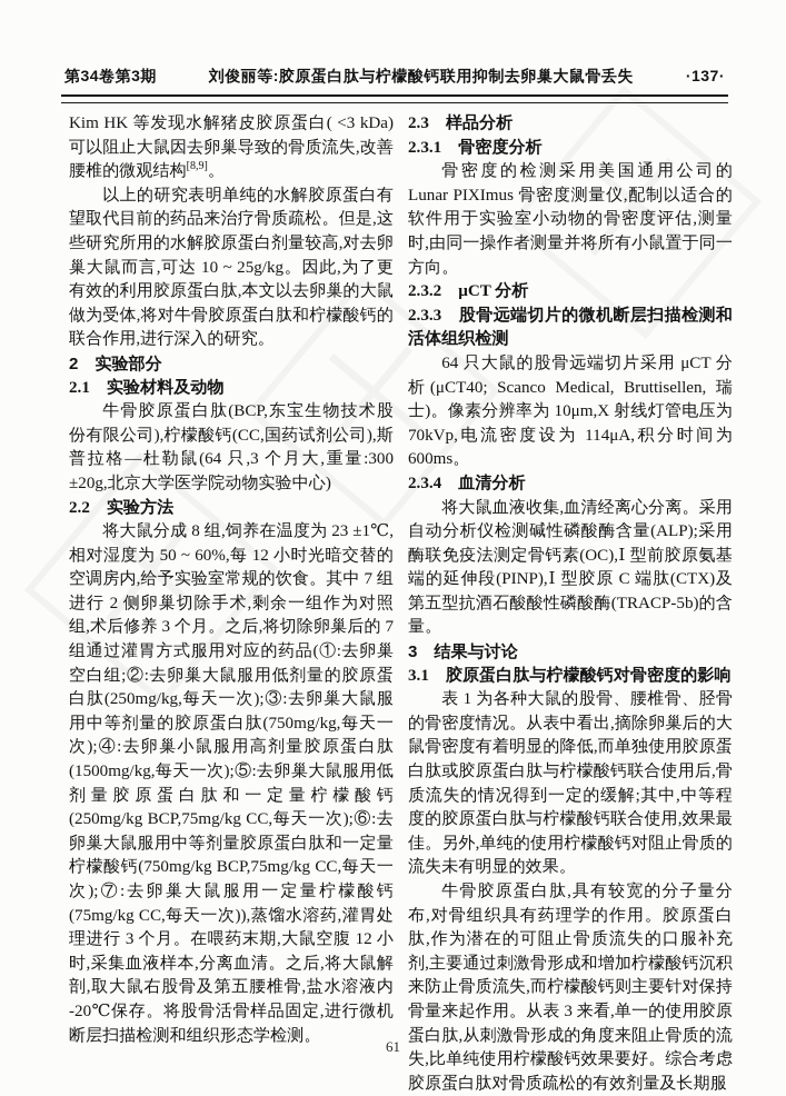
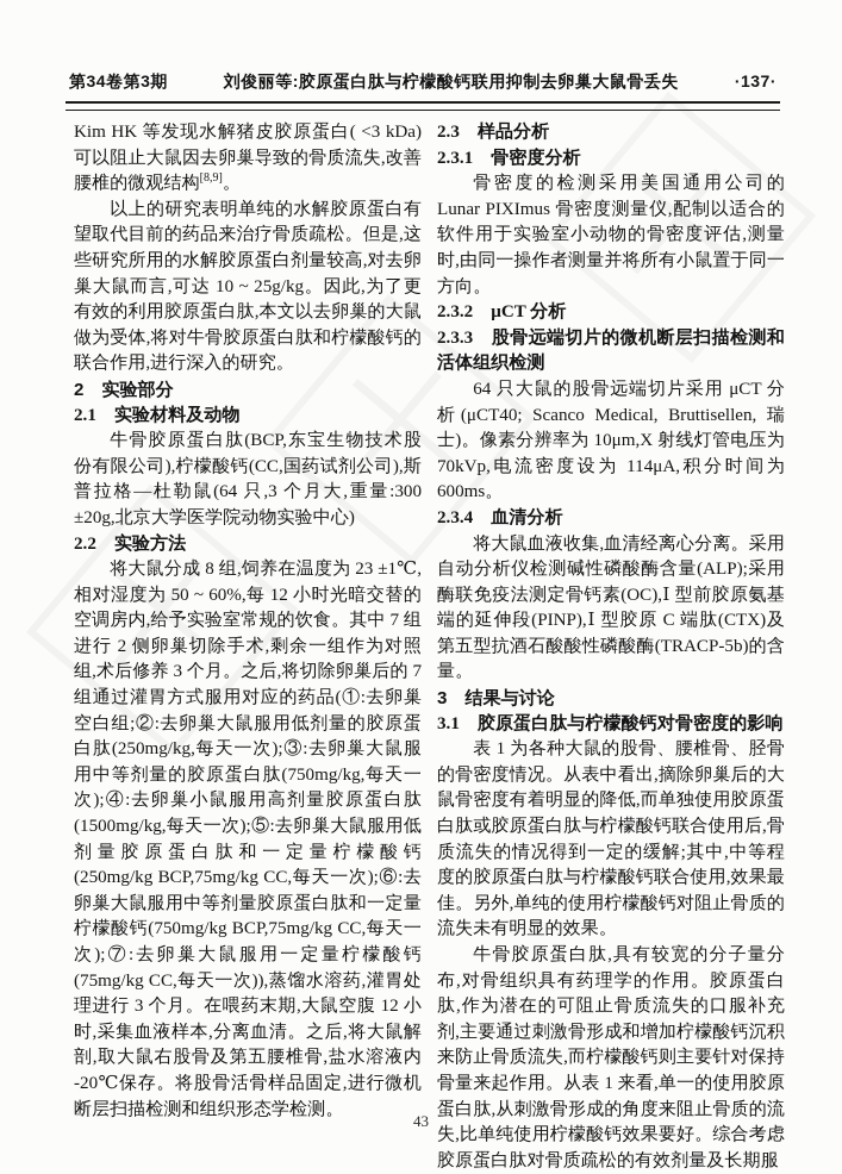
  第34卷第3期
  刘俊丽等:胶原蛋白肽与柠檬酸钙联用抑制去卵巢大鼠骨丢失
  ·137·
  Kim HK 等发现水解猪皮胶原蛋白( <3 kDa)可以阻止大鼠因去卵巢导致的骨质流失,改善腰椎的微观结构[8,9]。
  以上的研究表明单纯的水解胶原蛋白有望取代目前的药品来治疗骨质疏松。但是,这些研究所用的水解胶原蛋白剂量较高,对去卵巢大鼠而言,可达 10 ~ 25g/kg。因此,为了更有效的利用胶原蛋白肽,本文以去卵巢的大鼠做为受体,将对牛骨胶原蛋白肽和柠檬酸钙的联合作用,进行深入的研究。
  2 实验部分
  2.1 实验材料及动物
  牛骨胶原蛋白肽(BCP,东宝生物技术股份有限公司),柠檬酸钙(CC,国药试剂公司),斯普拉格—杜勒鼠(64 只,3 个月大,重量:300 ±20g,北京大学医学院动物实验中心)
  2.2 实验方法
  将大鼠分成 8 组,饲养在温度为 23 ±1℃,相对湿度为 50 ~ 60%,每 12 小时光暗交替的空调房内,给予实验室常规的饮食。其中 7 组进行 2 侧卵巢切除手术,剩余一组作为对照组,术后修养 3 个月。之后,将切除卵巢后的 7 组通过灌胃方式服用对应的药品(①:去卵巢空白组;②:去卵巢大鼠服用低剂量的胶原蛋白肽(250mg/kg,每天一次);③:去卵巢大鼠服用中等剂量的胶原蛋白肽(750mg/kg,每天一次);④:去卵巢小鼠服用高剂量胶原蛋白肽(1500mg/kg,每天一次);⑤:去卵巢大鼠服用低剂量胶原蛋白肽和一定量柠檬酸钙(250mg/kg BCP,75mg/kg CC,每天一次);⑥:去卵巢大鼠服用中等剂量胶原蛋白肽和一定量柠檬酸钙(750mg/kg BCP,75mg/kg CC,每天一次);⑦:去卵巢大鼠服用一定量柠檬酸钙(75mg/kg CC,每天一次)),蒸馏水溶药,灌胃处理进行 3 个月。在喂药末期,大鼠空腹 12 小时,采集血液样本,分离血清。之后,将大鼠解剖,取大鼠右股骨及第五腰椎骨,盐水溶液内 -20℃保存。将股骨活骨样品固定,进行微机断层扫描检测和组织形态学检测。
  2.3 样品分析
  2.3.1 骨密度分析
  骨密度的检测采用美国通用公司的 Lunar PIXImus 骨密度测量仪,配制以适合的软件用于实验室小动物的骨密度评估,测量时,由同一操作者测量并将所有小鼠置于同一方向。
  2.3.2 μCT 分析
  2.3.3 股骨远端切片的微机断层扫描检测和活体组织检测
  64 只大鼠的股骨远端切片采用 μCT 分析(μCT40; Scanco Medical, Bruttisellen, 瑞士)。像素分辨率为 10μm,X 射线灯管电压为 70kVp,电流密度设为 114μA,积分时间为 600ms。
  2.3.4 血清分析
  将大鼠血液收集,血清经离心分离。采用自动分析仪检测碱性磷酸酶含量(ALP);采用酶联免疫法测定骨钙素(OC),Ⅰ 型前胶原氨基端的延伸段(PINP),Ⅰ 型胶原 C 端肽(CTX)及第五型抗酒石酸酸性磷酸酶(TRACP-5b)的含量。
  3 结果与讨论
  3.1 胶原蛋白肽与柠檬酸钙对骨密度的影响
  表 1 为各种大鼠的股骨、腰椎骨、胫骨的骨密度情况。从表中看出,摘除卵巢后的大鼠骨密度有着明显的降低,而单独使用胶原蛋白肽或胶原蛋白肽与柠檬酸钙联合使用后,骨质流失的情况得到一定的缓解;其中,中等程度的胶原蛋白肽与柠檬酸钙联合使用,效果最佳。另外,单纯的使用柠檬酸钙对阻止骨质的流失未有明显的效果。
- 牛骨胶原蛋白肽,具有较宽的分子量分布,对骨组织具有药理学的作用。胶原蛋白肽,作为潜在的可阻止骨质流失的口服补充剂,主要通过刺激骨形成和增加柠檬酸钙沉积来防止骨质流失,而柠檬酸钙则主要针对保持骨量来起作用。从表 3 来看,单一的使用胶原蛋白肽,从刺激骨形成的角度来阻止骨质的流失,比单纯使用柠檬酸钙效果要好。综合考虑胶原蛋白肽对骨质疏松的有效剂量及长期服
+ 牛骨胶原蛋白肽,具有较宽的分子量分布,对骨组织具有药理学的作用。胶原蛋白肽,作为潜在的可阻止骨质流失的口服补充剂,主要通过刺激骨形成和增加柠檬酸钙沉积来防止骨质流失,而柠檬酸钙则主要针对保持骨量来起作用。从表 1 来看,单一的使用胶原蛋白肽,从刺激骨形成的角度来阻止骨质的流失,比单纯使用柠檬酸钙效果要好。综合考虑胶原蛋白肽对骨质疏松的有效剂量及长期服
- 61
+ 43
